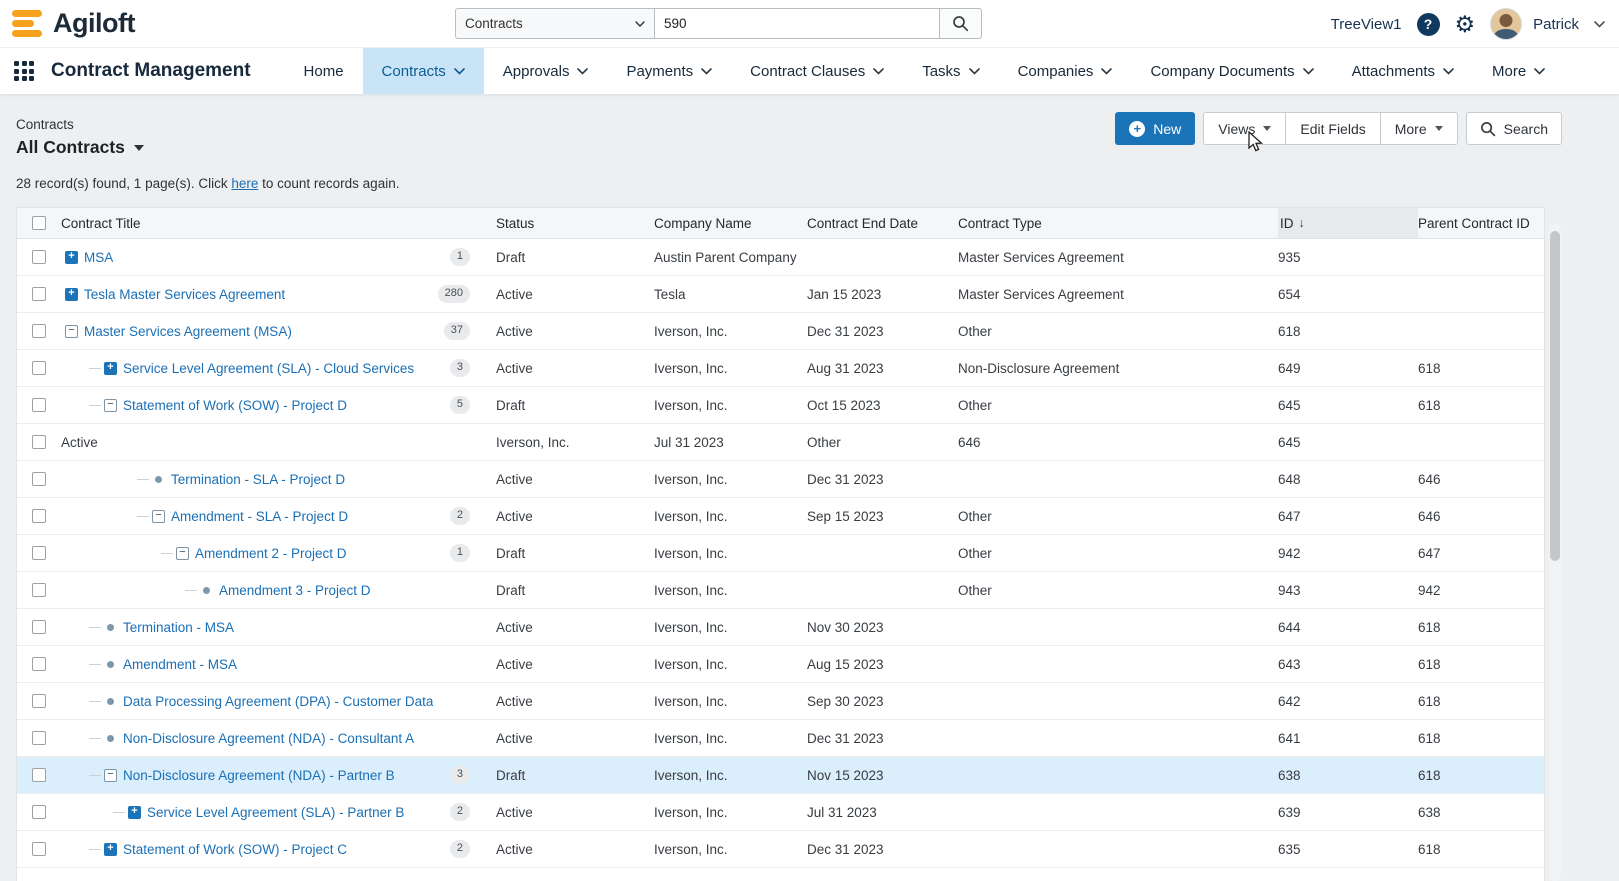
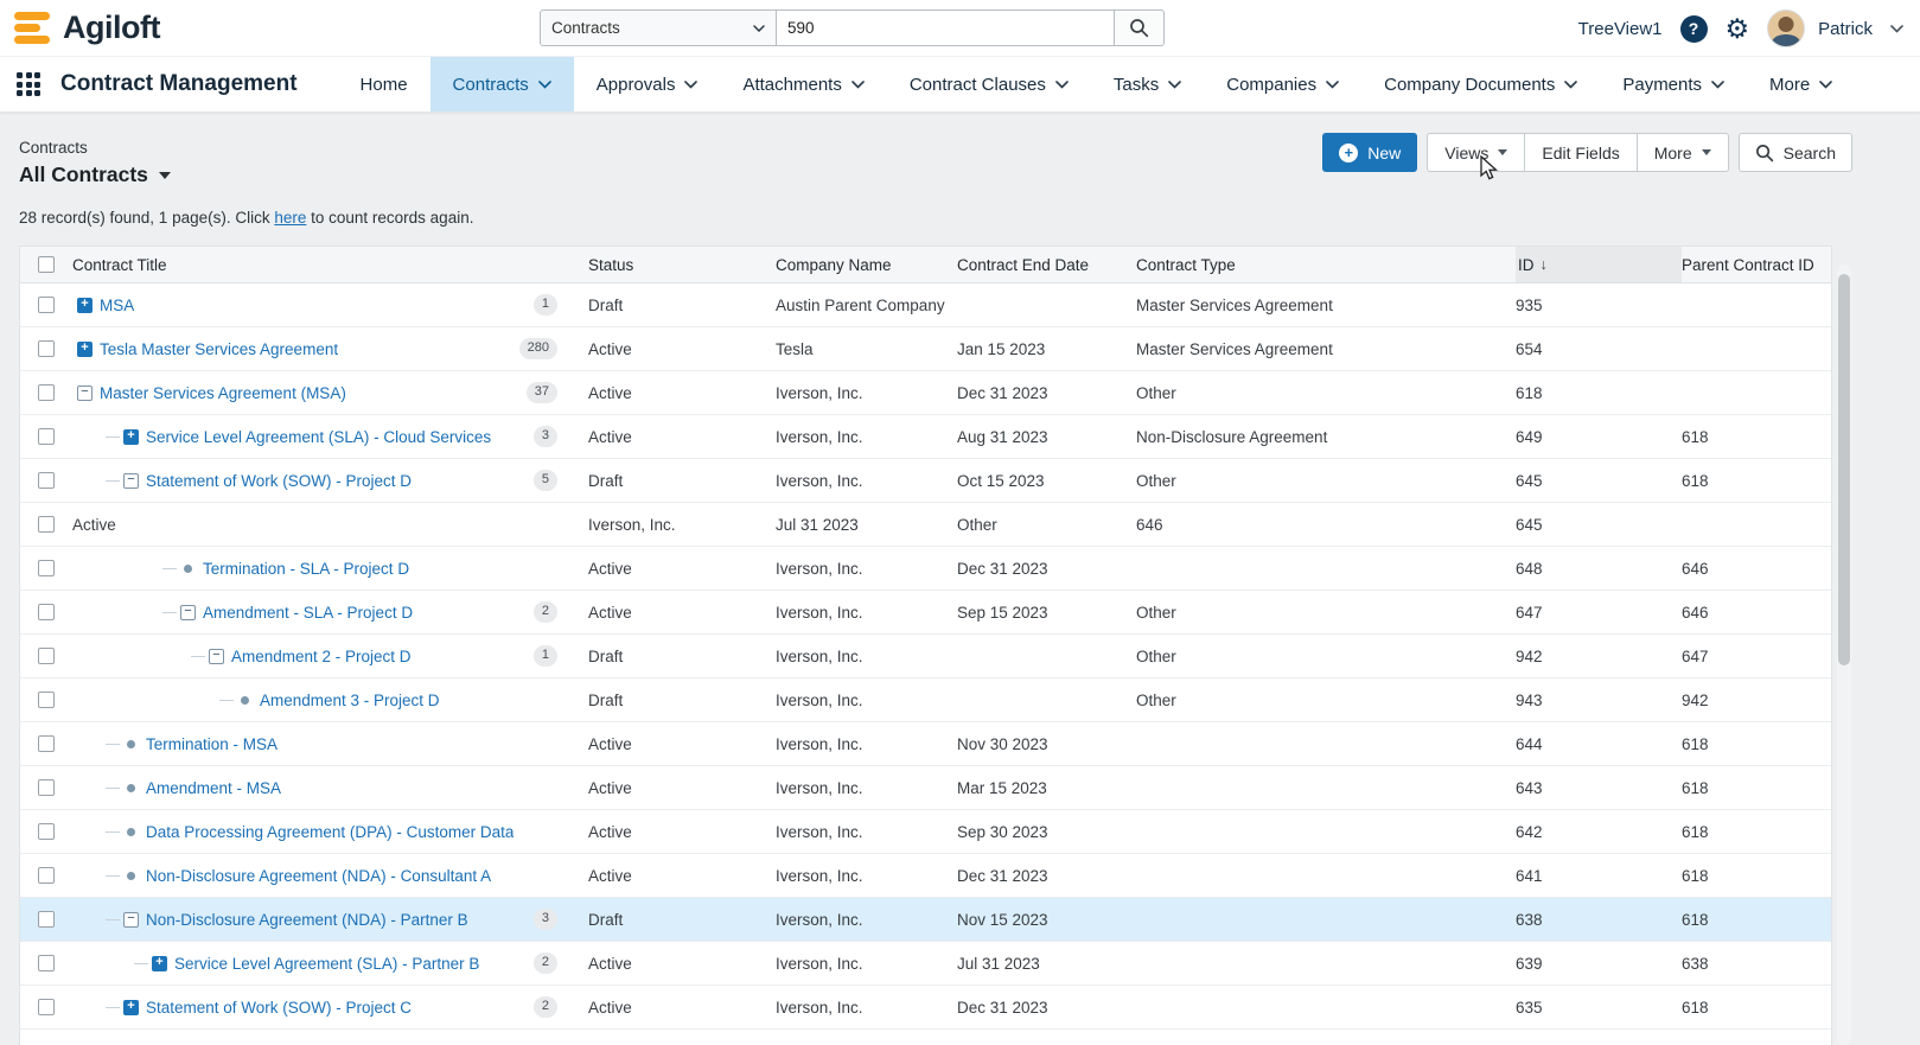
  Agiloft
  Contracts
  590
  TreeView1
  ?
  ⚙
  Patrick
  Contract Management
  Home
  Contracts
  Approvals
- Payments
+ Attachments
  Contract Clauses
  Tasks
  Companies
  Company Documents
- Attachments
+ Payments
  More
  Contracts
  All Contracts
  28 record(s) found, 1 page(s). Click here to count records again.
  +
  New
  Views
  Edit Fields
  More
  Search
  Contract Title
  Status
  Company Name
  Contract End Date
  Contract Type
  ID
  ↓
  Parent Contract ID
  MSA
  1
  Draft
  Austin Parent Company
  Master Services Agreement
  935
  Tesla Master Services Agreement
  280
  Active
  Tesla
  Jan 15 2023
  Master Services Agreement
  654
  Master Services Agreement (MSA)
  37
  Active
  Iverson, Inc.
  Dec 31 2023
  Other
  618
  Service Level Agreement (SLA) - Cloud Services
  3
  Active
  Iverson, Inc.
  Aug 31 2023
  Non-Disclosure Agreement
  649
  618
  Statement of Work (SOW) - Project D
  5
  Draft
  Iverson, Inc.
  Oct 15 2023
  Other
  645
  618
  Active
  Iverson, Inc.
  Jul 31 2023
  Other
  646
  645
  Termination - SLA - Project D
  Active
  Iverson, Inc.
  Dec 31 2023
  648
  646
  Amendment - SLA - Project D
  2
  Active
  Iverson, Inc.
  Sep 15 2023
  Other
  647
  646
  Amendment 2 - Project D
  1
  Draft
  Iverson, Inc.
  Other
  942
  647
  Amendment 3 - Project D
  Draft
  Iverson, Inc.
  Other
  943
  942
  Termination - MSA
  Active
  Iverson, Inc.
  Nov 30 2023
  644
  618
  Amendment - MSA
  Active
  Iverson, Inc.
- Aug 15 2023
+ Mar 15 2023
  643
  618
  Data Processing Agreement (DPA) - Customer Data
  Active
  Iverson, Inc.
  Sep 30 2023
  642
  618
  Non-Disclosure Agreement (NDA) - Consultant A
  Active
  Iverson, Inc.
  Dec 31 2023
  641
  618
  Non-Disclosure Agreement (NDA) - Partner B
  3
  Draft
  Iverson, Inc.
  Nov 15 2023
  638
  618
  Service Level Agreement (SLA) - Partner B
  2
  Active
  Iverson, Inc.
  Jul 31 2023
  639
  638
  Statement of Work (SOW) - Project C
  2
  Active
  Iverson, Inc.
  Dec 31 2023
  635
  618
